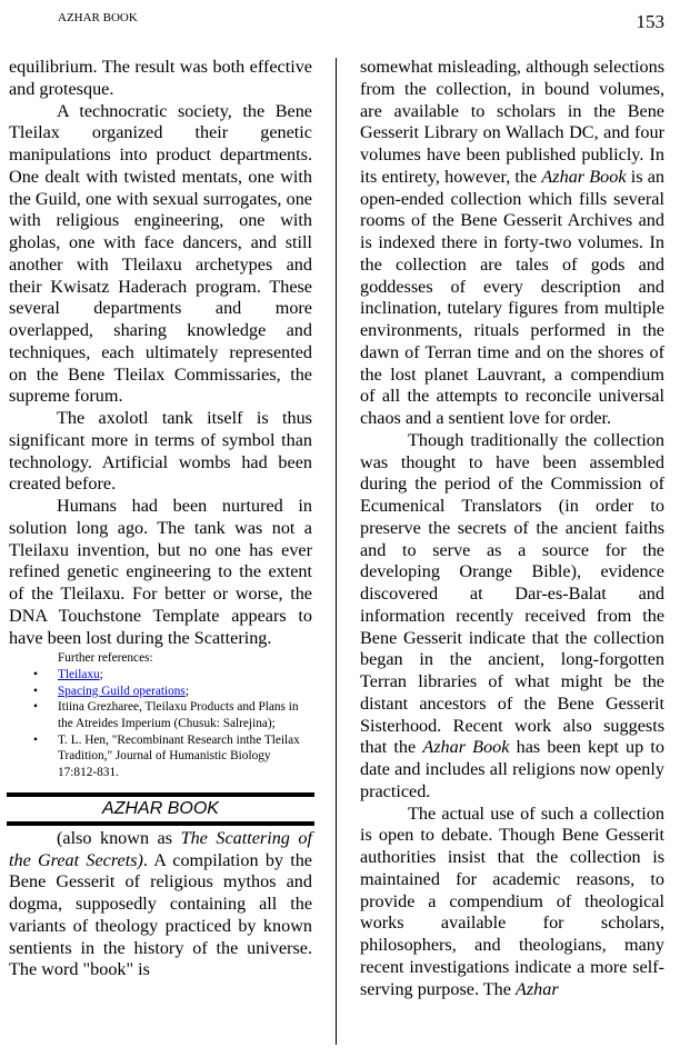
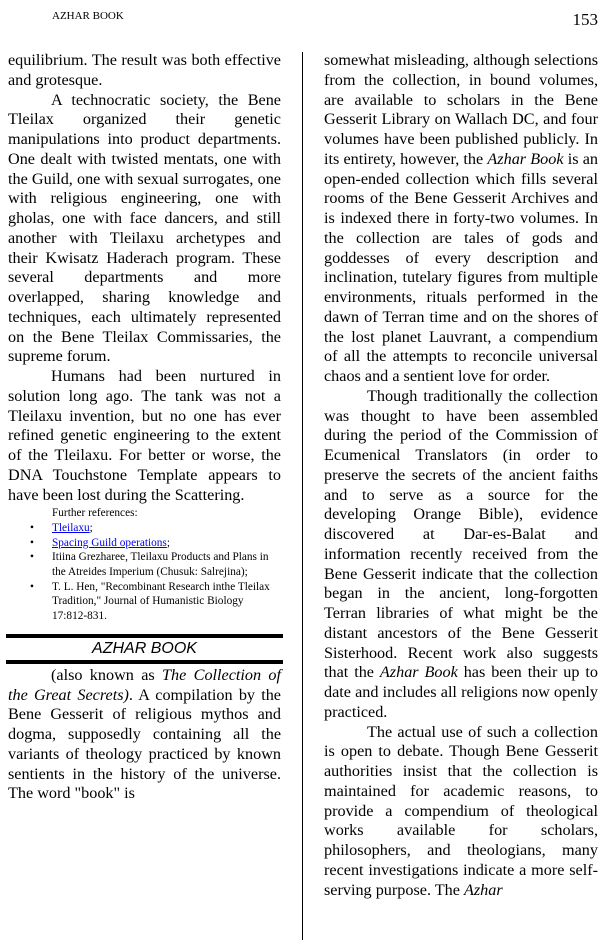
  AZHAR BOOK
  153
  equilibrium. The result was both effective and grotesque.
  A technocratic society, the Bene Tleilax organized their genetic manipulations into product departments. One dealt with twisted mentats, one with the Guild, one with sexual surrogates, one with religious engineering, one with gholas, one with face dancers, and still another with Tleilaxu archetypes and their Kwisatz Haderach program. These several departments and more overlapped, sharing knowledge and techniques, each ultimately represented on the Bene Tleilax Commissaries, the supreme forum.
- The axolotl tank itself is thus significant more in terms of symbol than technology. Artificial wombs had been created before.
  Humans had been nurtured in solution long ago. The tank was not a Tleilaxu invention, but no one has ever refined genetic engineering to the extent of the Tleilaxu. For better or worse, the DNA Touchstone Template appears to have been lost during the Scattering.
  Further references:
  •
  Tleilaxu;
  •
  Spacing Guild operations;
  •
  Itiina Grezharee, Tleilaxu Products and Plans in the Atreides Imperium (Chusuk: Salrejina);
  •
  T. L. Hen, "Recombinant Research inthe Tleilax Tradition," Journal of Humanistic Biology 17:812-831.
  AZHAR BOOK
- (also known as The Scattering of the Great Secrets). A compilation by the Bene Gesserit of religious mythos and dogma, supposedly containing all the variants of theology practiced by known sentients in the history of the universe. The word "book" is
+ (also known as The Collection of the Great Secrets). A compilation by the Bene Gesserit of religious mythos and dogma, supposedly containing all the variants of theology practiced by known sentients in the history of the universe. The word "book" is
  somewhat misleading, although selections from the collection, in bound volumes, are available to scholars in the Bene Gesserit Library on Wallach DC, and four volumes have been published publicly. In its entirety, however, the Azhar Book is an open-ended collection which fills several rooms of the Bene Gesserit Archives and is indexed there in forty-two volumes. In the collection are tales of gods and goddesses of every description and inclination, tutelary figures from multiple environments, rituals performed in the dawn of Terran time and on the shores of the lost planet Lauvrant, a compendium of all the attempts to reconcile universal chaos and a sentient love for order.
- Though traditionally the collection was thought to have been assembled during the period of the Commission of Ecumenical Translators (in order to preserve the secrets of the ancient faiths and to serve as a source for the developing Orange Bible), evidence discovered at Dar-es-Balat and information recently received from the Bene Gesserit indicate that the collection began in the ancient, long-forgotten Terran libraries of what might be the distant ancestors of the Bene Gesserit Sisterhood. Recent work also suggests that the Azhar Book has been kept up to date and includes all religions now openly practiced.
+ Though traditionally the collection was thought to have been assembled during the period of the Commission of Ecumenical Translators (in order to preserve the secrets of the ancient faiths and to serve as a source for the developing Orange Bible), evidence discovered at Dar-es-Balat and information recently received from the Bene Gesserit indicate that the collection began in the ancient, long-forgotten Terran libraries of what might be the distant ancestors of the Bene Gesserit Sisterhood. Recent work also suggests that the Azhar Book has been their up to date and includes all religions now openly practiced.
  The actual use of such a collection is open to debate. Though Bene Gesserit authorities insist that the collection is maintained for academic reasons, to provide a compendium of theological works available for scholars, philosophers, and theologians, many recent investigations indicate a more self-serving purpose. The Azhar
